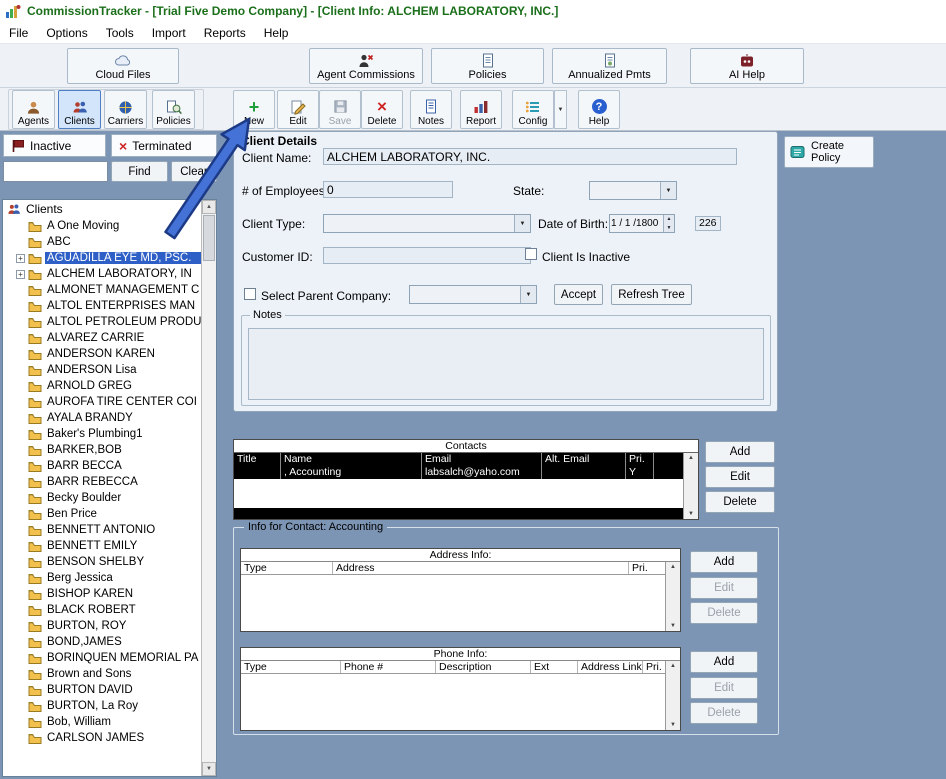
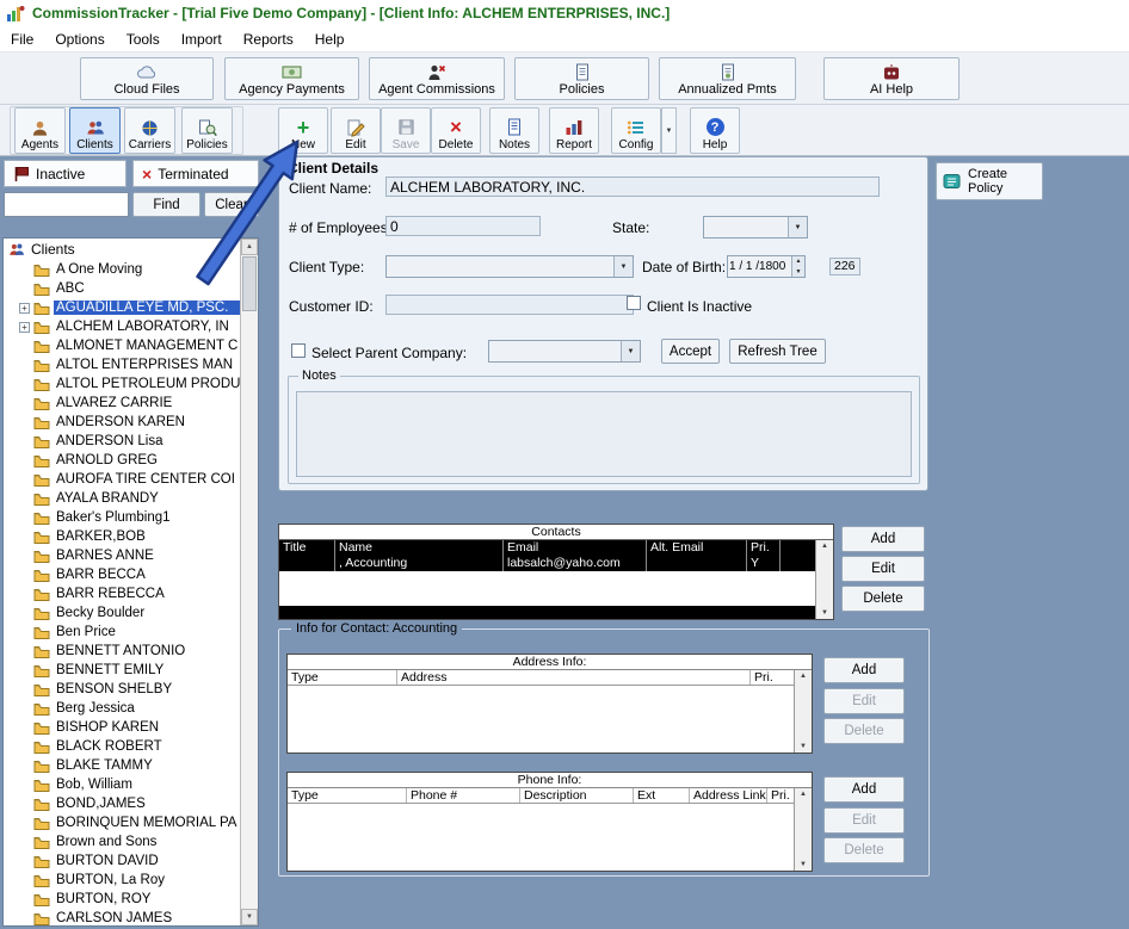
- CommissionTracker - [Trial Five Demo Company] - [Client Info: ALCHEM LABORATORY, INC.]
+ CommissionTracker - [Trial Five Demo Company] - [Client Info: ALCHEM ENTERPRISES, INC.]
  File
  Options
  Tools
  Import
  Reports
  Help
  Cloud Files
+ Agency Payments
  Agent Commissions
  Policies
  Annualized Pmts
  AI Help
  Agents
  Clients
  Carriers
  Policies
  +
  Edit
  Save
  ×
  Delete
  Notes
  Report
  Config
  ?
  Help
  Inactive
  ×
  Terminated
  Find
  Clea
  Clients
  A One Moving
  ABC
  +
  AGUADILLA EYE MD, PSC.
  +
  ALCHEM LABORATORY, IN
  ALMONET MANAGEMENT C
  ALTOL ENTERPRISES MAN
  ALTOL PETROLEUM PRODU
  ALVAREZ CARRIE
  ANDERSON KAREN
  ANDERSON Lisa
  ARNOLD GREG
  AUROFA TIRE CENTER COI
  AYALA BRANDY
  Baker's Plumbing1
  BARKER,BOB
+ BARNES ANNE
  BARR BECCA
  BARR REBECCA
  Becky Boulder
  Ben Price
  BENNETT ANTONIO
  BENNETT EMILY
  BENSON SHELBY
  Berg Jessica
  BISHOP KAREN
  BLACK ROBERT
+ BLAKE TAMMY
- BURTON, ROY
+ Bob, William
  BOND,JAMES
  BORINQUEN MEMORIAL PA
  Brown and Sons
  BURTON DAVID
  BURTON, La Roy
- Bob, William
+ BURTON, ROY
  CARLSON JAMES
  lient Details
  Client Name:
  ALCHEM LABORATORY, INC.
  # of Employees
  0
  State:
  Client Type:
  Date of Birth:
  1 / 1 /1800
  226
  Customer ID:
  Client Is Inactive
  Select Parent Company:
  Accept
  Refresh Tree
  Notes
  Create Policy
  Contacts
  Title
  Name
  Email
  Alt. Email
  Pri.
  , Accounting
  labsalch@yaho.com
  Y
  Add
  Edit
  Delete
  Info for Contact: Accounting
  Address Info:
  Type
  Address
  Pri.
  Add
  Edit
  Delete
  Phone Info:
  Type
  Phone #
  Description
  Ext
  Address Link
  Pri.
  Add
  Edit
  Delete
